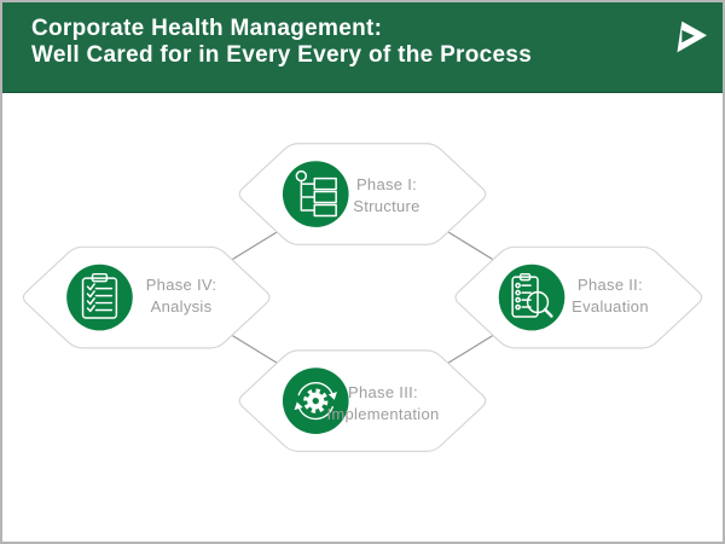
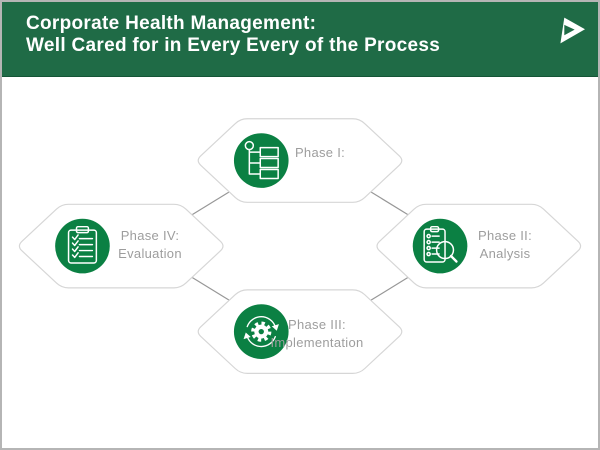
  Corporate Health Management:
  Well Cared for in Every Every of the Process
  Phase I:
- Structure
  Phase II:
- Evaluation
+ Analysis
  Phase III:
  Implementation
  Phase IV:
- Analysis
+ Evaluation
